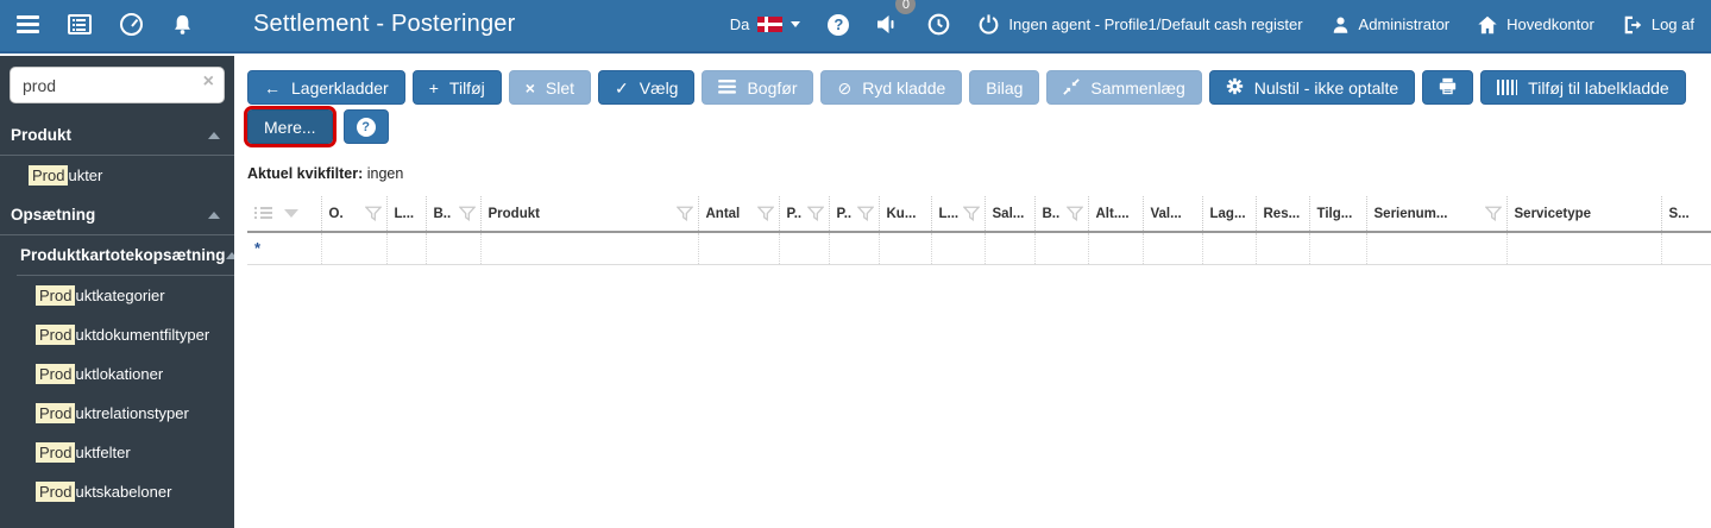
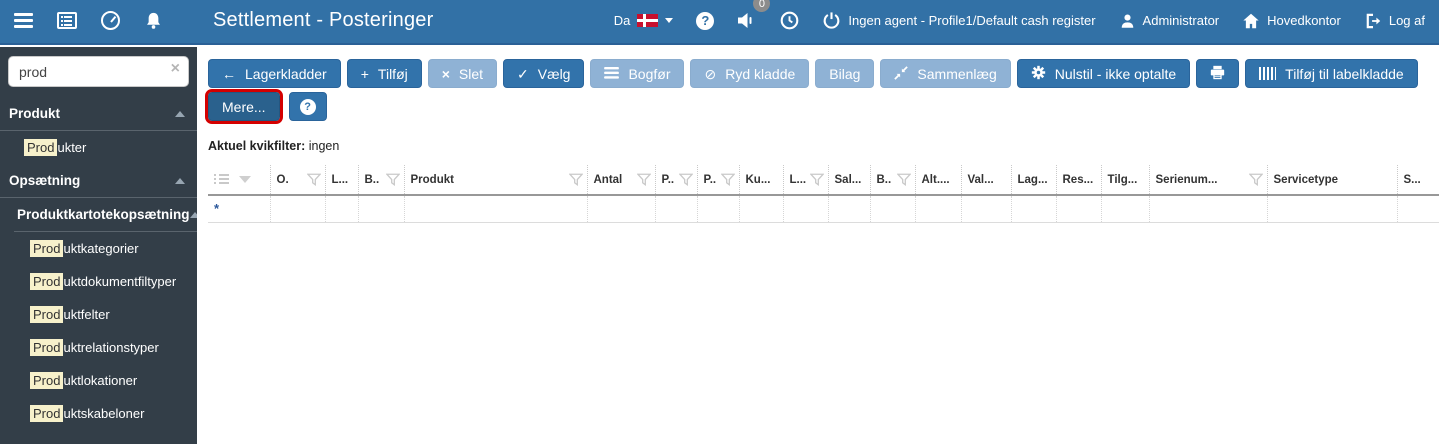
  Settlement - Posteringer
  Da
  ?
  0
  Ingen agent - Profile1/Default cash register
  Administrator
  Hovedkontor
  Log af
  prod
  ×
  Produkt
  Prod ukter
  Opsætning
  Produktkartotekopsætning
  Prod uktkategorier
  Prod uktdokumentfiltyper
- Prod uktlokationer
+ Prod uktfelter
  Prod uktrelationstyper
- Prod uktfelter
+ Prod uktlokationer
  Prod uktskabeloner
  ←
  Lagerkladder
  +
  Tilføj
  ×
  Slet
  ✓
  Vælg
  Bogfør
  ⊘
  Ryd kladde
  Bilag
  Sammenlæg
  Nulstil - ikke optalte
  Tilføj til labelkladde
  Mere...
  ?
  Aktuel kvikfilter: ingen
  	O.	L...	B..	Produkt	Antal	P..	P..	Ku...	L...	Sal...	B..	Alt....	Val...	Lag...	Res...	Tilg...	Serienum...	Servicetype	S...
  *
